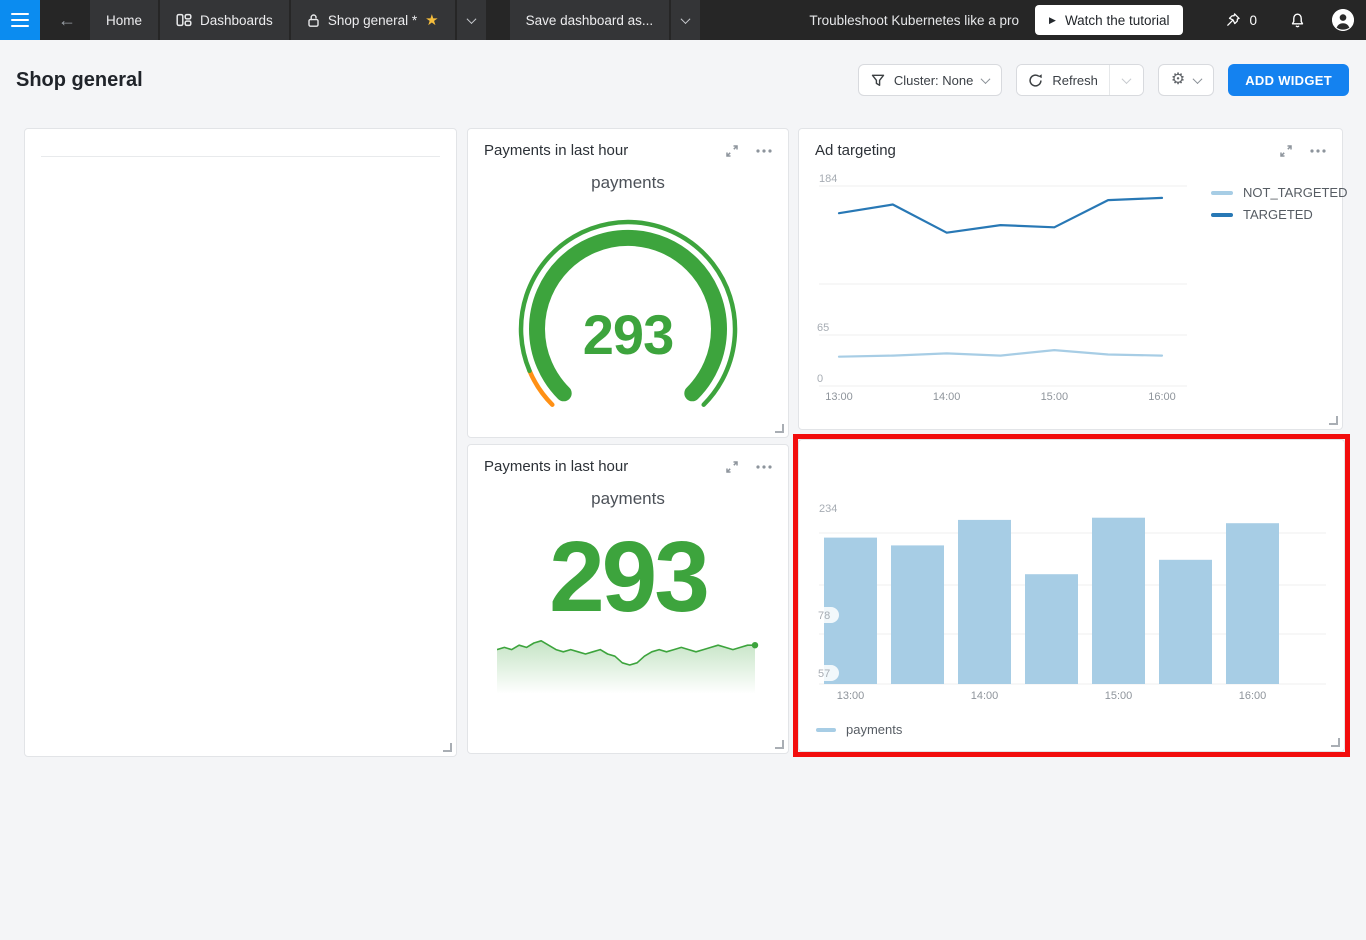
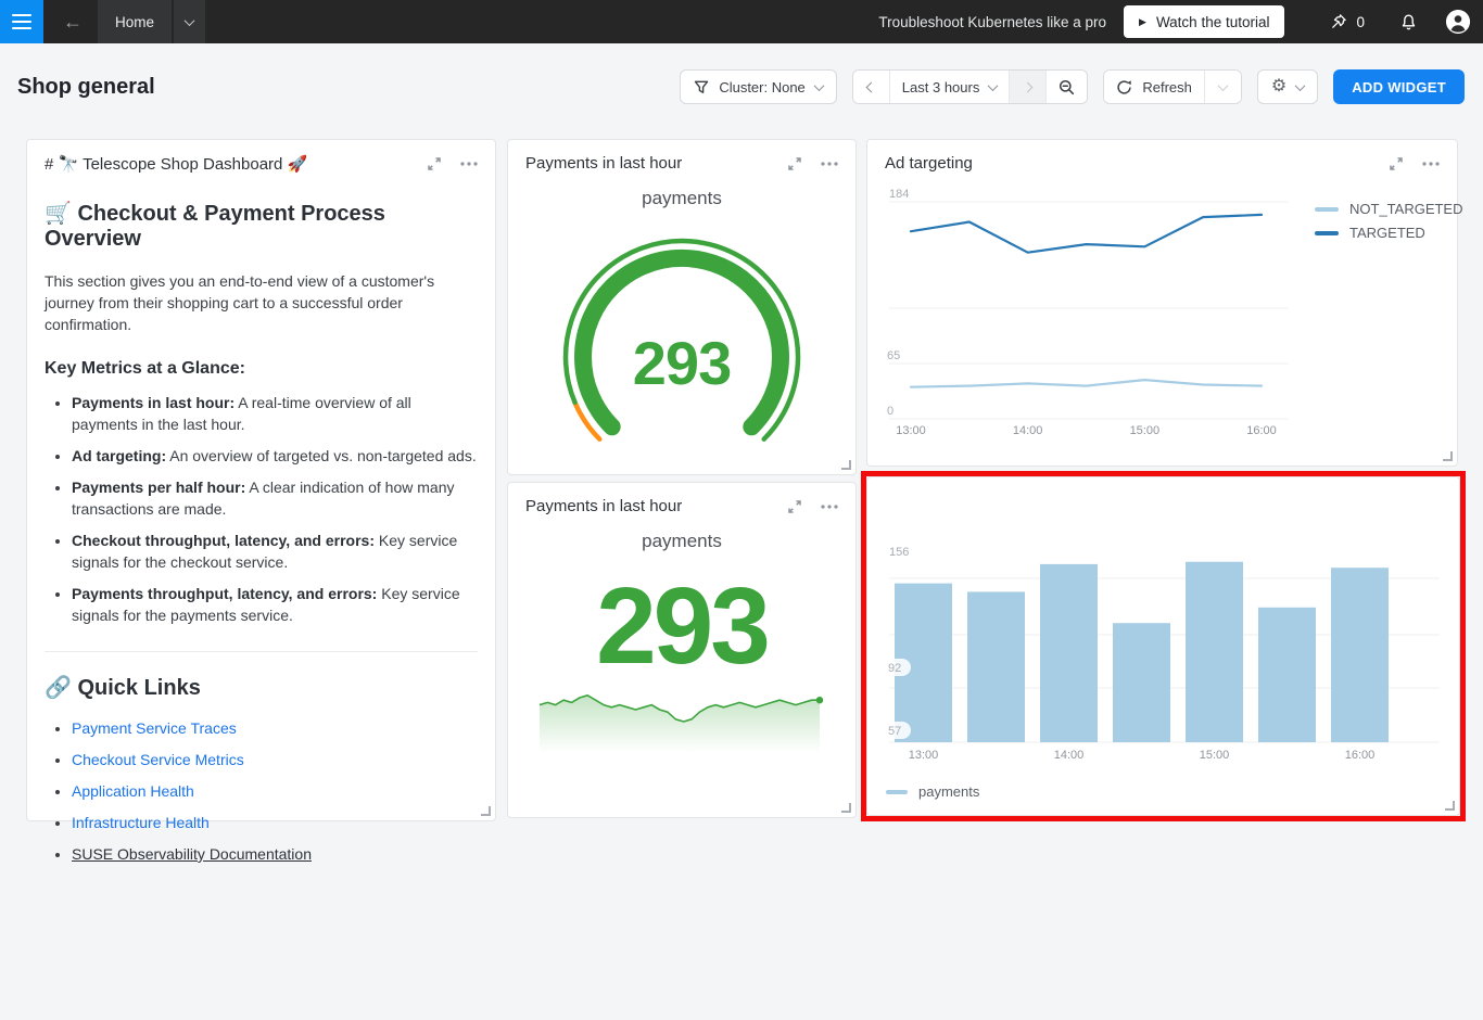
  ←
  Home
- Dashboards
- Shop general *
- ★
- Save dashboard as...
  Troubleshoot Kubernetes like a pro
  ▶
  Watch the tutorial
  0
  Shop general
  Cluster: None
+ Last 3 hours
  Refresh
  ⚙
  ADD WIDGET
+ # 🔭 Telescope Shop Dashboard 🚀
+ 🛒 Checkout & Payment Process Overview
+ This section gives you an end-to-end view of a customer's journey from their shopping cart to a successful order confirmation.
+ Key Metrics at a Glance:
+ Payments in last hour: A real-time overview of all payments in the last hour.
+ Ad targeting: An overview of targeted vs. non-targeted ads.
+ Payments per half hour: A clear indication of how many transactions are made.
+ Checkout throughput, latency, and errors: Key service signals for the checkout service.
+ Payments throughput, latency, and errors: Key service signals for the payments service.
+ 🔗 Quick Links
+ Payment Service Traces
+ Checkout Service Metrics
+ Application Health
+ Infrastructure Health
+ SUSE Observability Documentation
  Payments in last hour
  payments
  293
  Ad targeting
  184
  65
  0
  13:00
  14:00
  15:00
  16:00
  NOT_TARGETED
  TARGETED
  Payments in last hour
  payments
  293
- 234
+ 156
- 78
+ 92
  57
  13:00
  14:00
  15:00
  16:00
  payments
